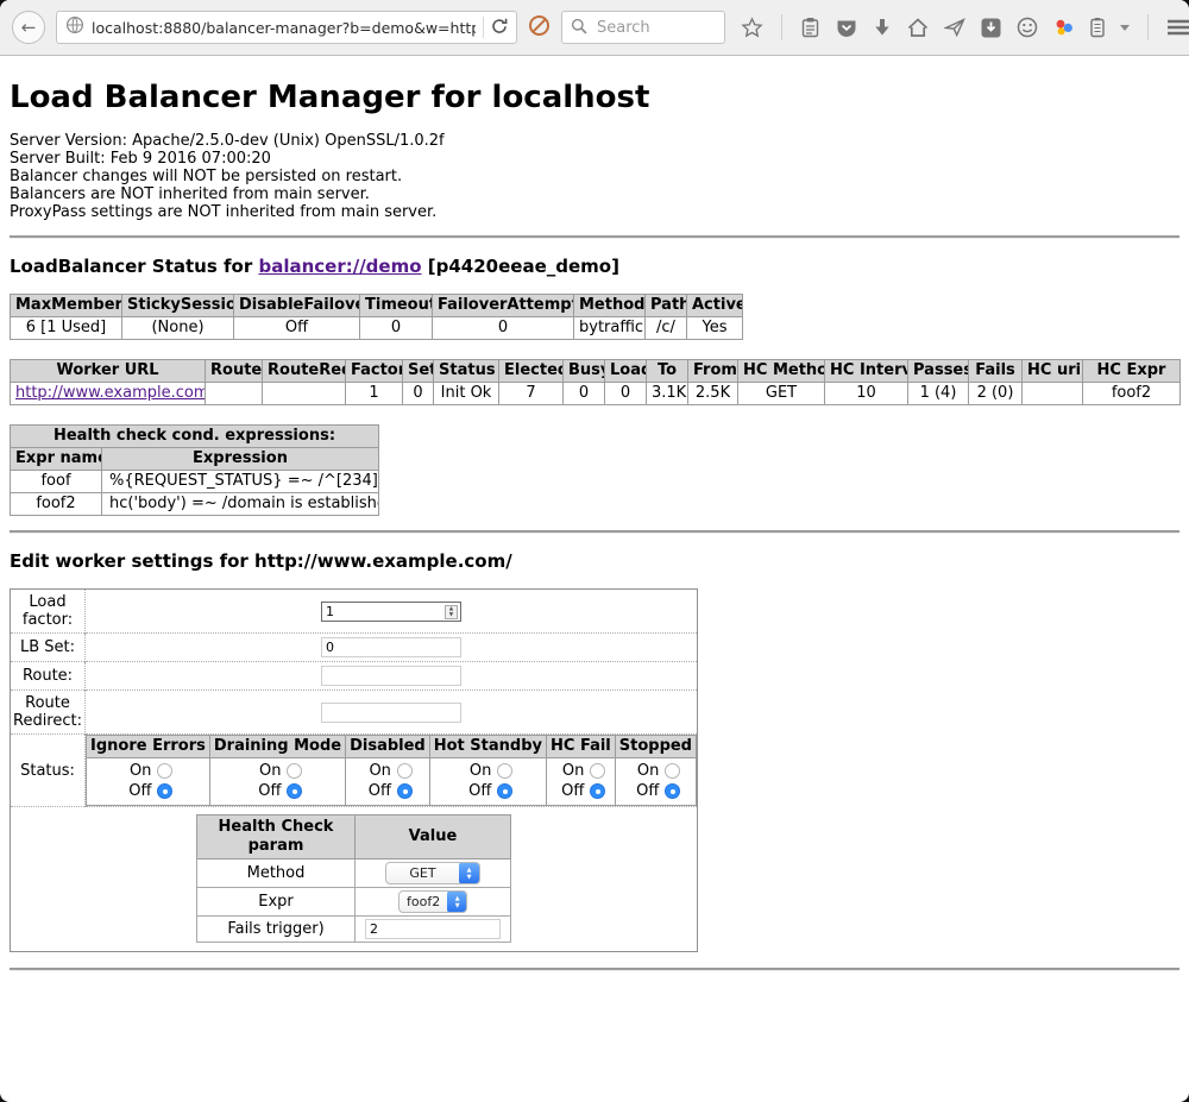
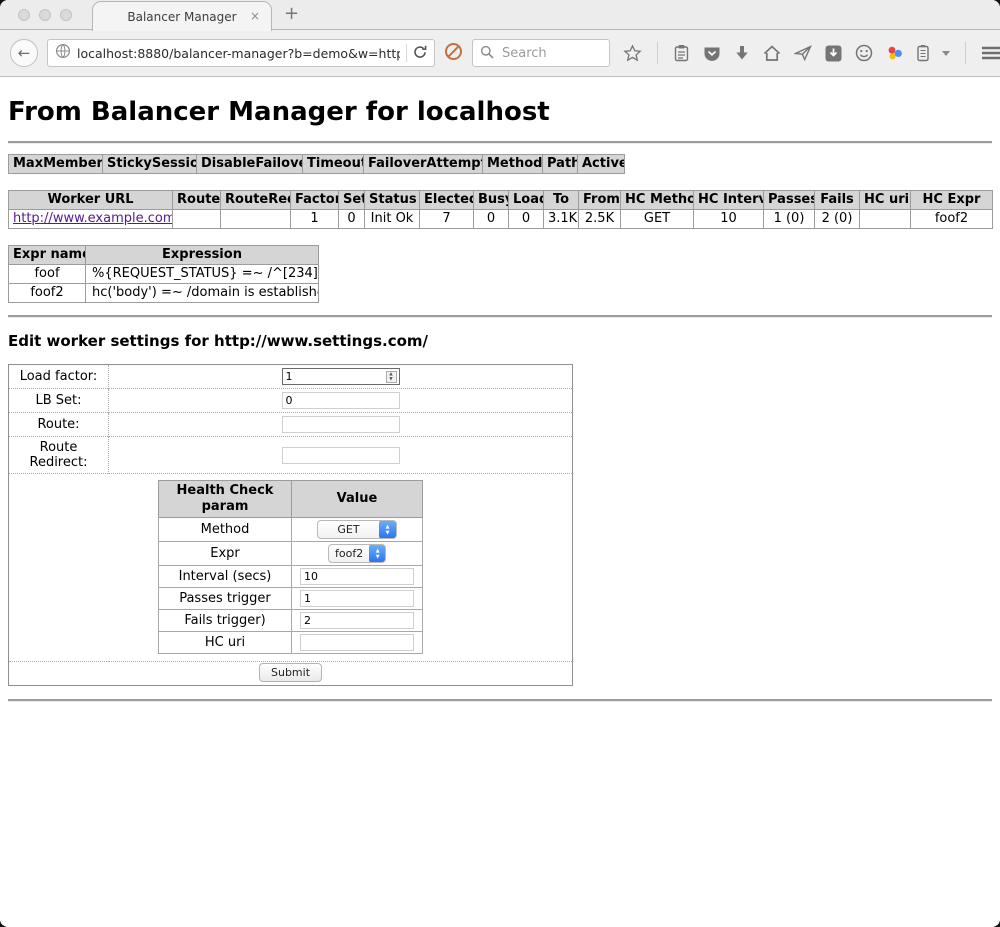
+ Balancer Manager
+ ×
+ +
  ←
  localhost:8880/balancer-manager?b=demo&w=htt
  Search
- Load Balancer Manager for localhost
+ From Balancer Manager for localhost
- Server Version: Apache/2.5.0-dev (Unix) OpenSSL/1.0.2f
- Server Built: Feb 9 2016 07:00:20
- Balancer changes will NOT be persisted on restart.
- Balancers are NOT inherited from main server.
- ProxyPass settings are NOT inherited from main server.
- LoadBalancer Status for balancer://demo [p4420eeae_demo]
  MaxMember	StickySessio	DisableFailov	Timeou	FailoverAttemp	Method	Path	Active
- 6 [1 Used]	(None)	Off	0	0	bytraffic	/c/	Yes
  Worker URL	Route	RouteRe	Factor	Se	Status	Electe	Bus	Loa	To	From	HC Metho	HC Interv	Passe	Fails	HC uri	HC Expr
- http://www.example.com			1	0	Init Ok	7	0	0	3.1K	2.5K	GET	10	1 (4)	2 (0)		foof2
+ http://www.example.com			1	0	Init Ok	7	0	0	3.1K	2.5K	GET	10	1 (0)	2 (0)		foof2
- Health check cond. expressions:
  Expr nam	Expression
  foof	%{REQUEST_STATUS} =~ /^[234]
  foof2	hc('body') =~ /domain is establish
- Edit worker settings for http://www.example.com/
+ Edit worker settings for http://www.settings.com/
  Load factor:	1
  LB Set:	0
  Route:
  Route Redirect:
- Status:
- Ignore Errors	Draining Mode	Disabled	Hot Standby	HC Fail	Stopped
- On Off	On Off	On Off	On Off	On Off	On Off
  Health Check param	Value
  Method	GET
  Expr	foof2
+ Interval (secs)	10
+ Passes trigger	1
  Fails trigger)	2
+ HC uri
+ Submit
